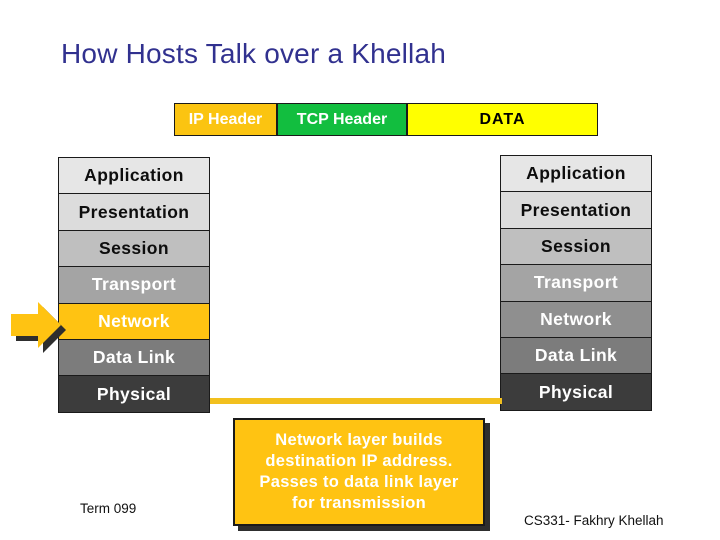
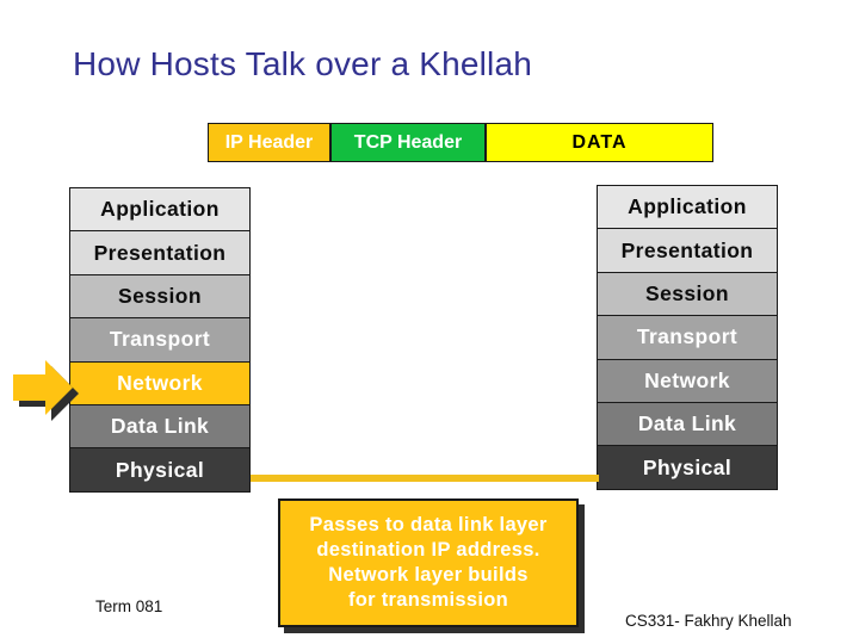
  How Hosts Talk over a Khellah
  IP Header
  TCP Header
  DATA
  Application
  Presentation
  Session
  Transport
  Network
  Data Link
  Physical
  Application
  Presentation
  Session
  Transport
  Network
  Data Link
  Physical
- Network layer builds
+ Passes to data link layer
  destination IP address.
- Passes to data link layer
+ Network layer builds
  for transmission
- Term 099
+ Term 081
  CS331- Fakhry Khellah
